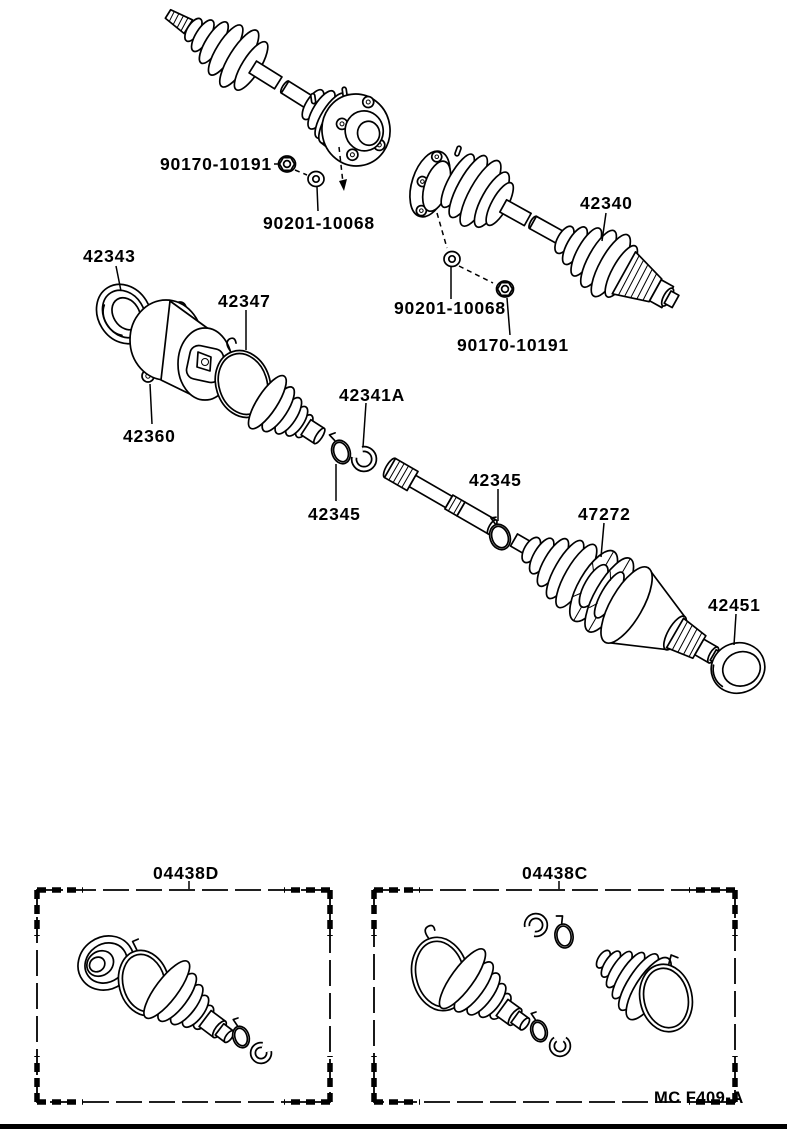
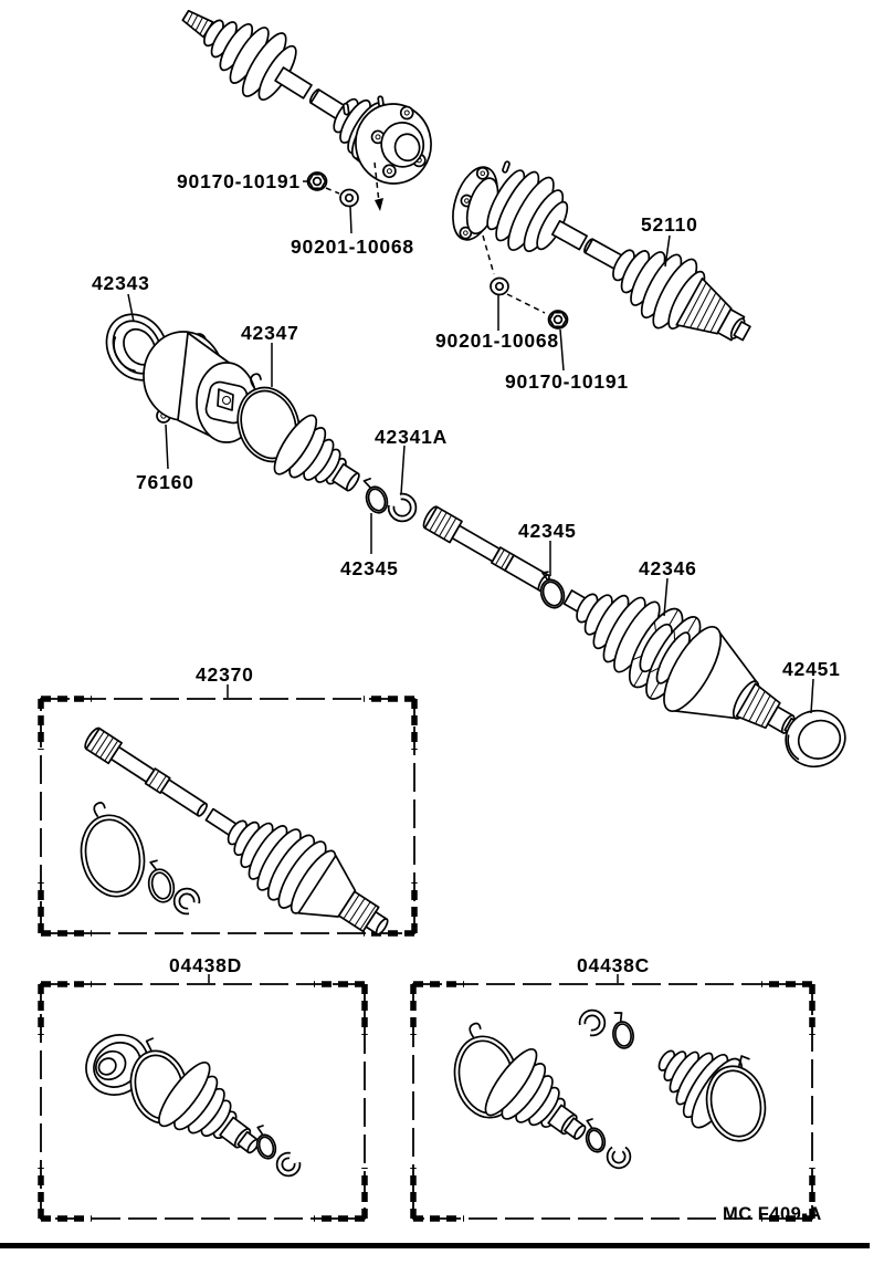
  90170-10191
  90201-10068
- 42340
+ 52110
  90201-10068
  90170-10191
  42343
- 42360
+ 76160
  42347
  42345
  42341A
  42345
- 47272
+ 42346
  42451
+ 42370
  04438D
  04438C
  MC F409-A
